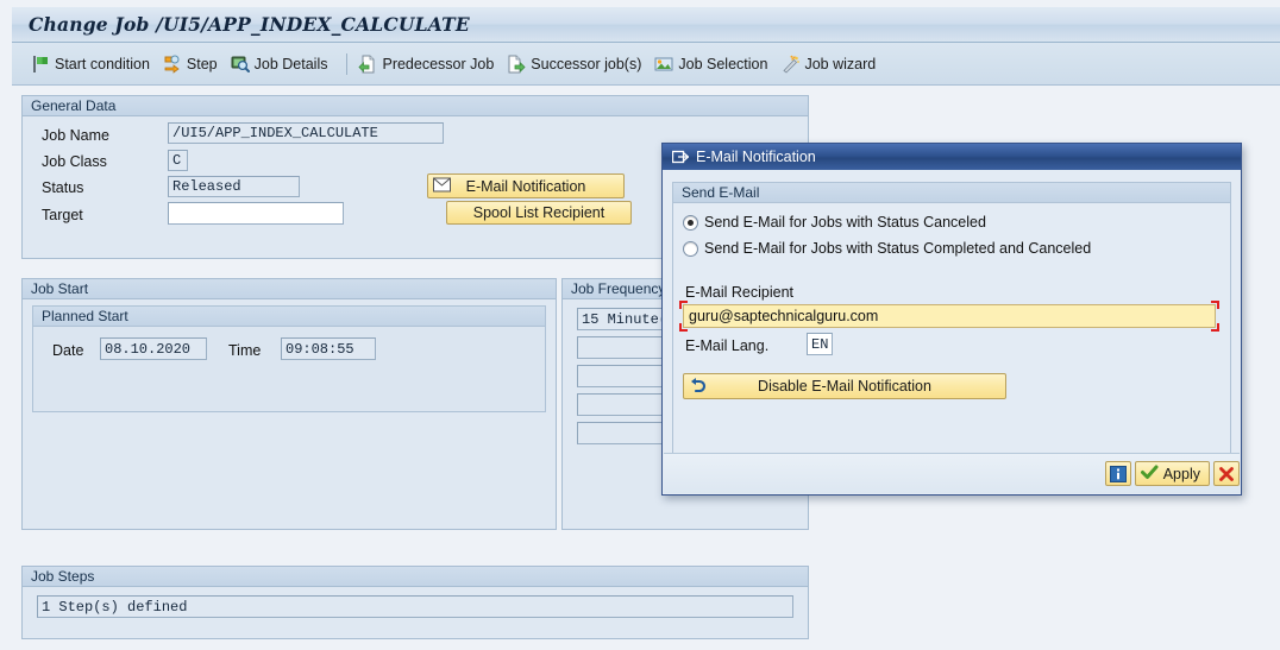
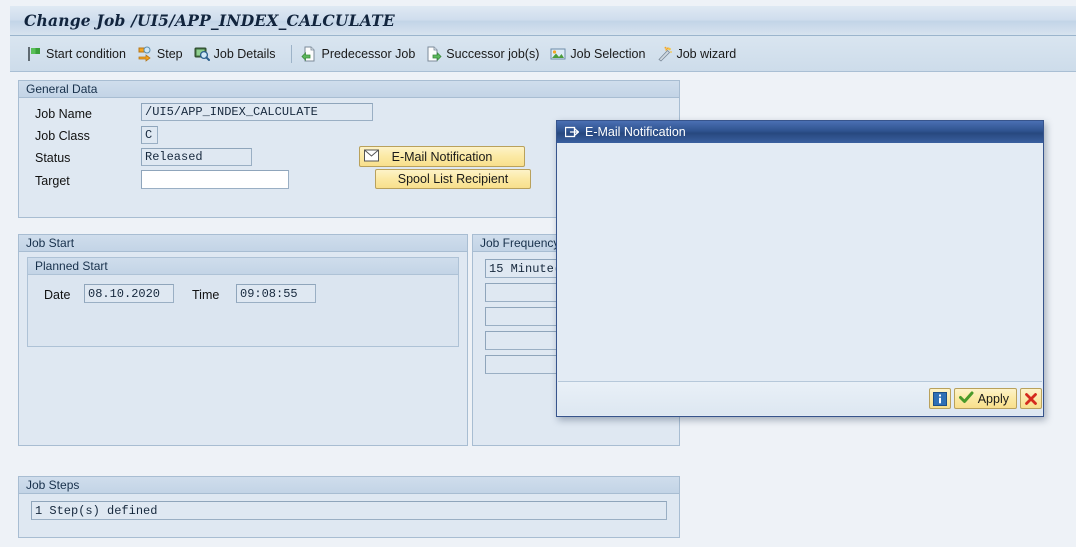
  Change Job /UI5/APP_INDEX_CALCULATE
  Start condition
  Step
  Job Details
  Predecessor Job
  Successor job(s)
  Job Selection
  Job wizard
  General Data
  Job Name
  /UI5/APP_INDEX_CALCULATE
  Job Class
  C
  Status
  Released
  Target
  E-Mail Notification
  Spool List Recipient
  Job Start
  Planned Start
  Date
  08.10.2020
  Time
  09:08:55
  Job Frequenc
  15 Minute
  Job Steps
  1 Step(s) defined
  E-Mail Notification
- Send E-Mail
- Send E-Mail for Jobs with Status Canceled
- Send E-Mail for Jobs with Status Completed and Canceled
- E-Mail Recipient
- guru@saptechnicalguru.com
- E-Mail Lang.
- EN
- Disable E-Mail Notification
  Apply
